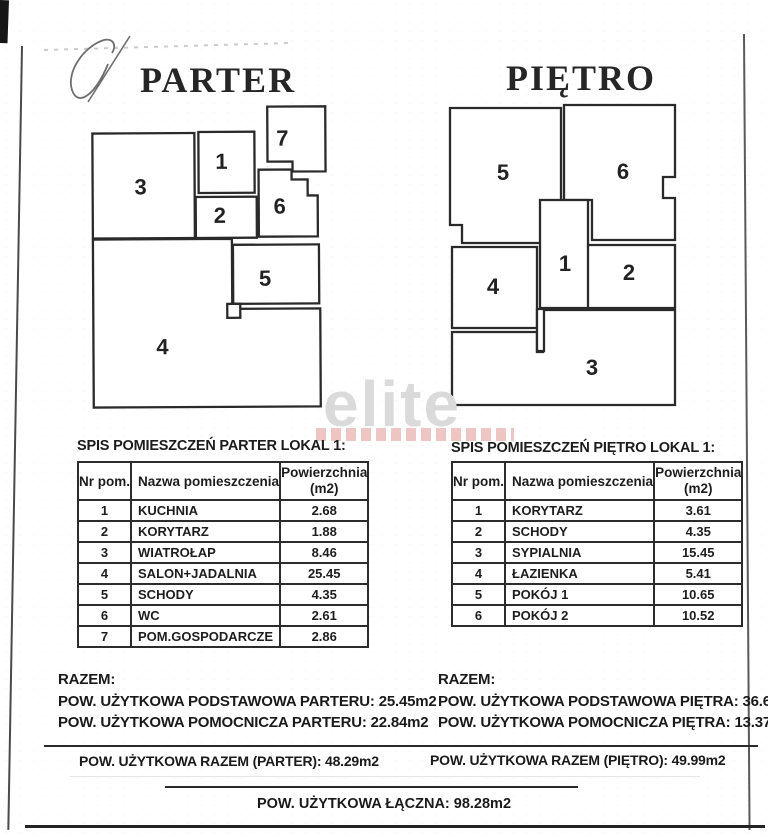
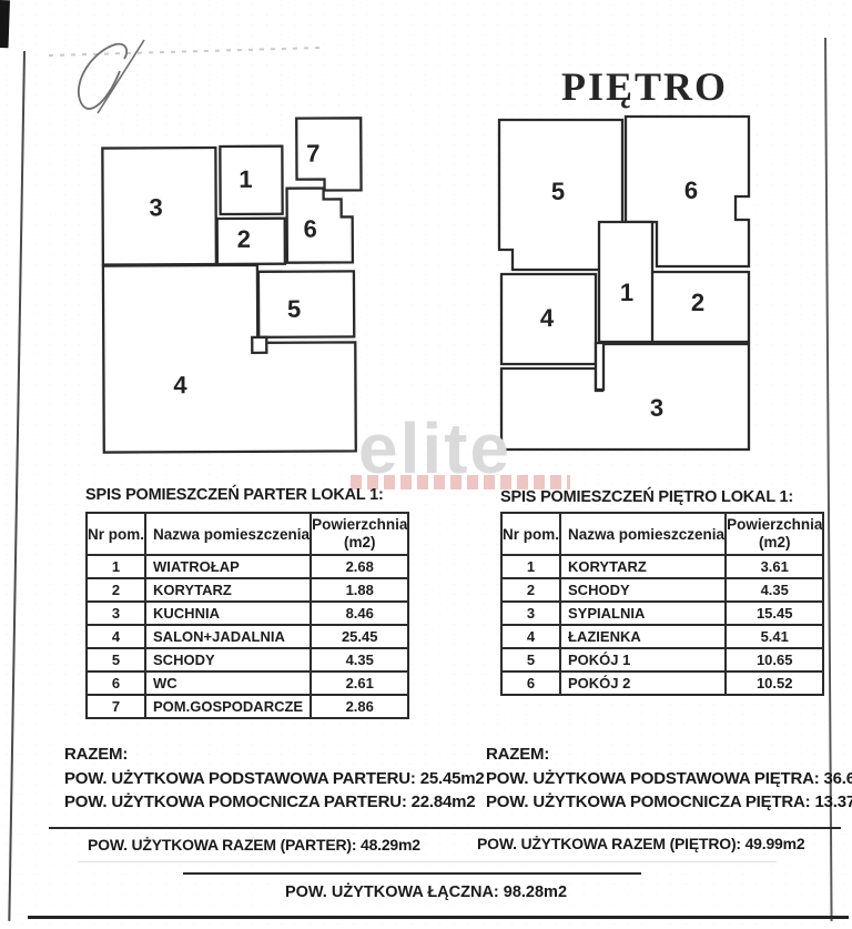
- PARTER
  PIĘTRO
  1
  2
  3
  4
  5
  6
  7
  1
  2
  3
  4
  5
  6
  elite
  SPIS POMIESZCZEŃ PARTER LOKAL 1:
  Nr pom.	Nazwa pomieszczenia	Powierzchnia (m2)
- 1	KUCHNIA	2.68
+ 1	WIATROŁAP	2.68
  2	KORYTARZ	1.88
- 3	WIATROŁAP	8.46
+ 3	KUCHNIA	8.46
  4	SALON+JADALNIA	25.45
  5	SCHODY	4.35
  6	WC	2.61
  7	POM.GOSPODARCZE	2.86
  SPIS POMIESZCZEŃ PIĘTRO LOKAL 1:
  Nr pom.	Nazwa pomieszczenia	Powierzchnia (m2)
  1	KORYTARZ	3.61
  2	SCHODY	4.35
  3	SYPIALNIA	15.45
  4	ŁAZIENKA	5.41
  5	POKÓJ 1	10.65
  6	POKÓJ 2	10.52
  RAZEM:
  POW. UŻYTKOWA PODSTAWOWA PARTERU: 25.45m2
  POW. UŻYTKOWA POMOCNICZA PARTERU: 22.84m2
  RAZEM:
  POW. UŻYTKOWA PODSTAWOWA PIĘTRA: 36.6
  POW. UŻYTKOWA POMOCNICZA PIĘTRA: 13.37
  POW. UŻYTKOWA RAZEM (PARTER): 48.29m2
  POW. UŻYTKOWA RAZEM (PIĘTRO): 49.99m2
  POW. UŻYTKOWA ŁĄCZNA: 98.28m2
